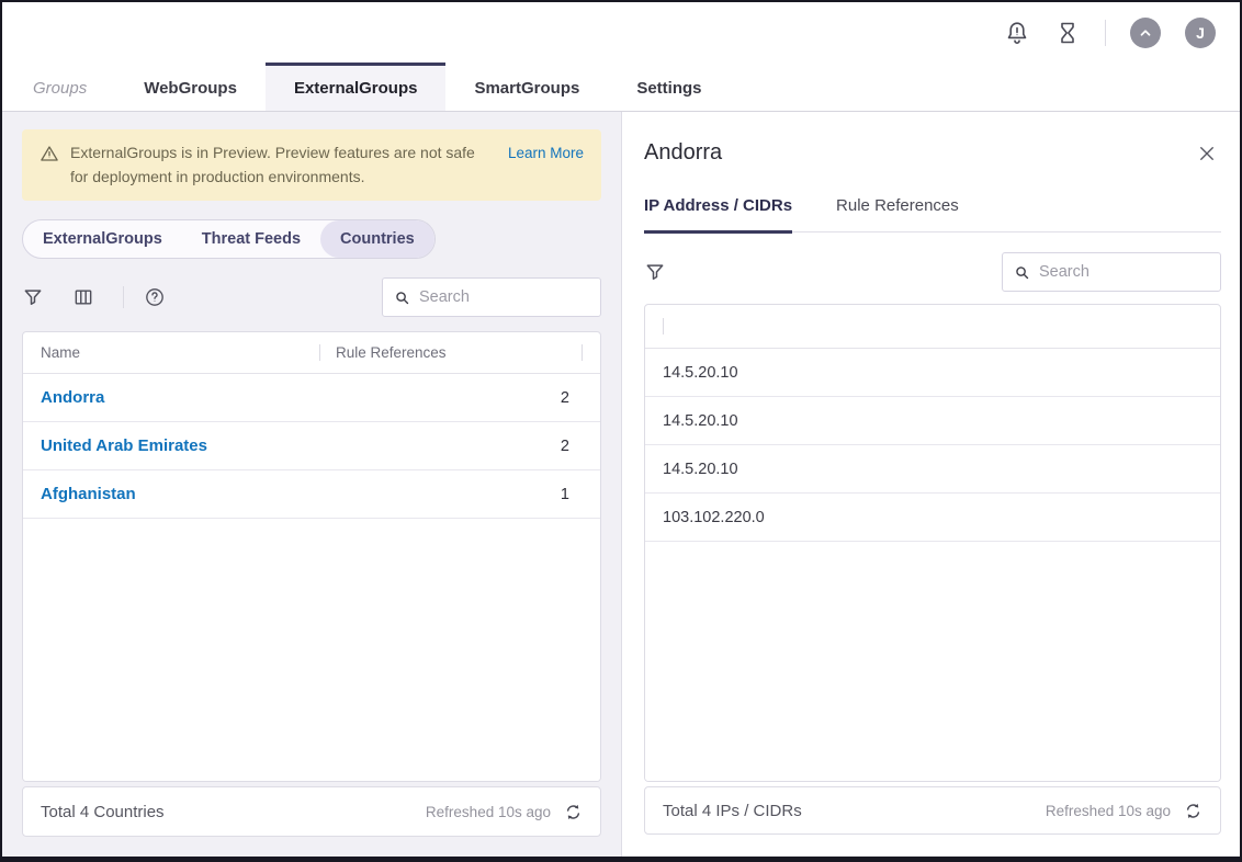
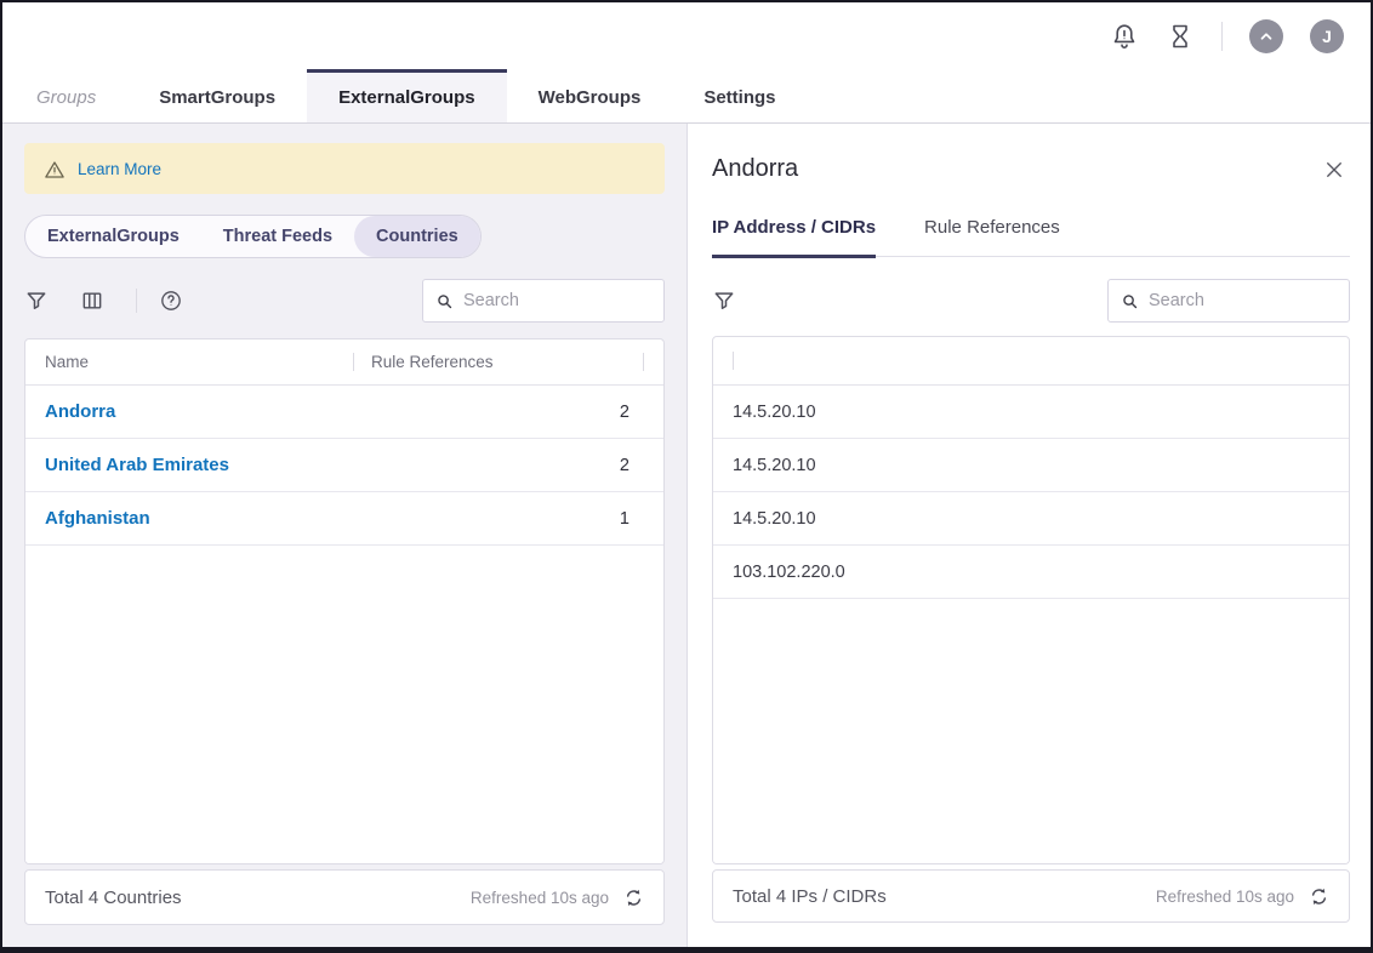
  J
  Groups
- WebGroups
+ SmartGroups
  ExternalGroups
- SmartGroups
+ WebGroups
  Settings
- ExternalGroups is in Preview. Preview features are not safe for deployment in production environments.
  Learn More
  ExternalGroups
  Threat Feeds
  Countries
  Search
  Name
  Rule References
  Andorra
  2
  United Arab Emirates
  2
  Afghanistan
  1
  Total 4 Countries
  Refreshed 10s ago
  Andorra
  IP Address / CIDRs
  Rule References
  Search
  14.5.20.10
  14.5.20.10
  14.5.20.10
  103.102.220.0
  Total 4 IPs / CIDRs
  Refreshed 10s ago
